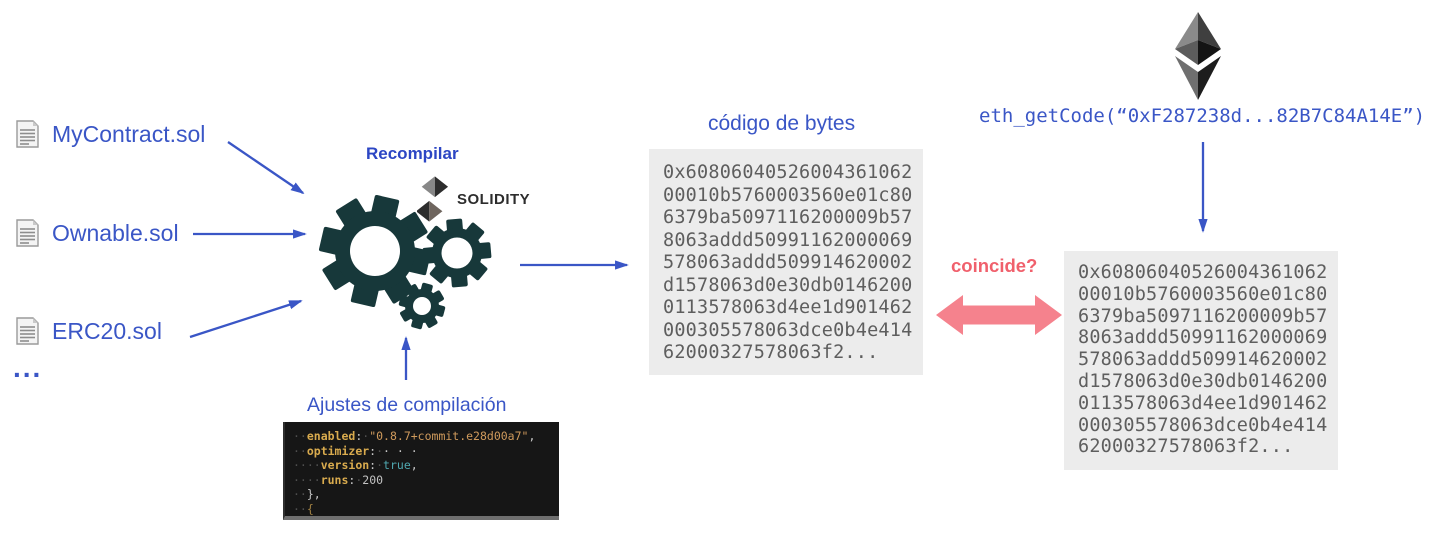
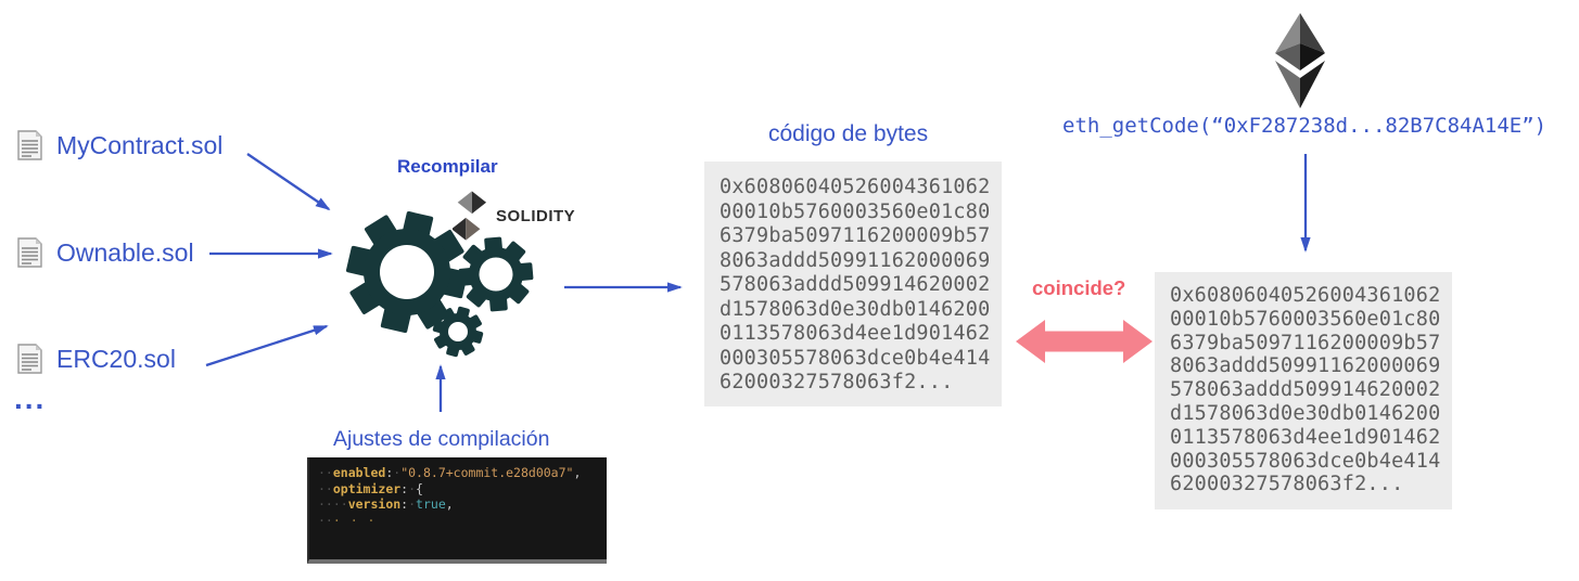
  MyContract.sol
  Ownable.sol
  ERC20.sol
  ...
  Recompilar
  SOLIDITY
  Ajustes de compilación
  ··enabled:·"0.8.7+commit.e28d00a7",
- ··optimizer:·· · ·
+ ··optimizer:·{
  ····version:·true,
- ····runs:·200
- ··},
- ··{
+ ··· · ·
  código de bytes
  0x60806040526004361062
  00010b5760003560e01c80
  6379ba5097116200009b57
  8063addd50991162000069
  578063addd509914620002
  d1578063d0e30db0146200
  0113578063d4ee1d901462
  000305578063dce0b4e414
  62000327578063f2...
  coincide?
  eth_getCode(“0xF287238d...82B7C84A14E”)
  0x60806040526004361062
  00010b5760003560e01c80
  6379ba5097116200009b57
  8063addd50991162000069
  578063addd509914620002
  d1578063d0e30db0146200
  0113578063d4ee1d901462
  000305578063dce0b4e414
  62000327578063f2...
